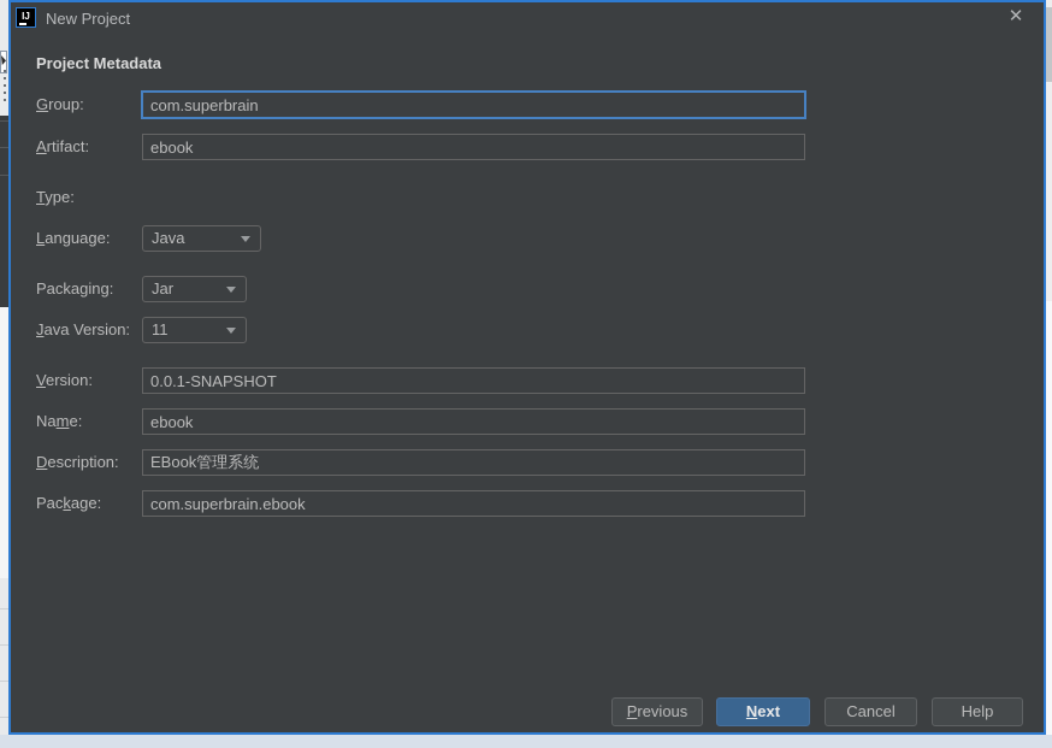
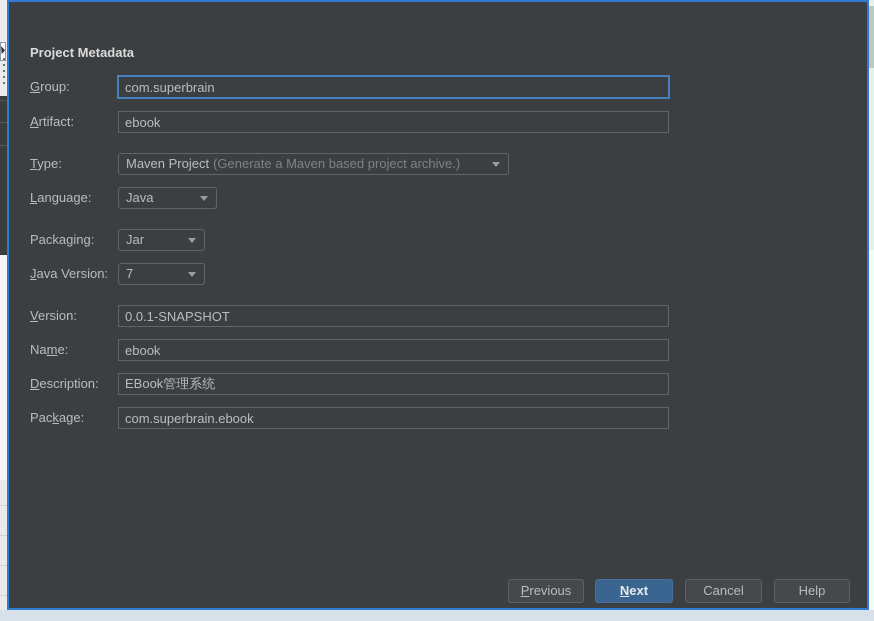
- IJ
- New Project
- ✕
  Project Metadata
  Group:
  com.superbrain
  Artifact:
  ebook
  Type:
+ Maven Project (Generate a Maven based project archive.)
  Language:
  Java
  Packaging:
  Jar
  Java Version:
- 11
+ 7
  Version:
  0.0.1-SNAPSHOT
  Name:
  ebook
  Description:
  EBook管理系统
  Package:
  com.superbrain.ebook
  Previous
  Next
  Cancel
  Help
